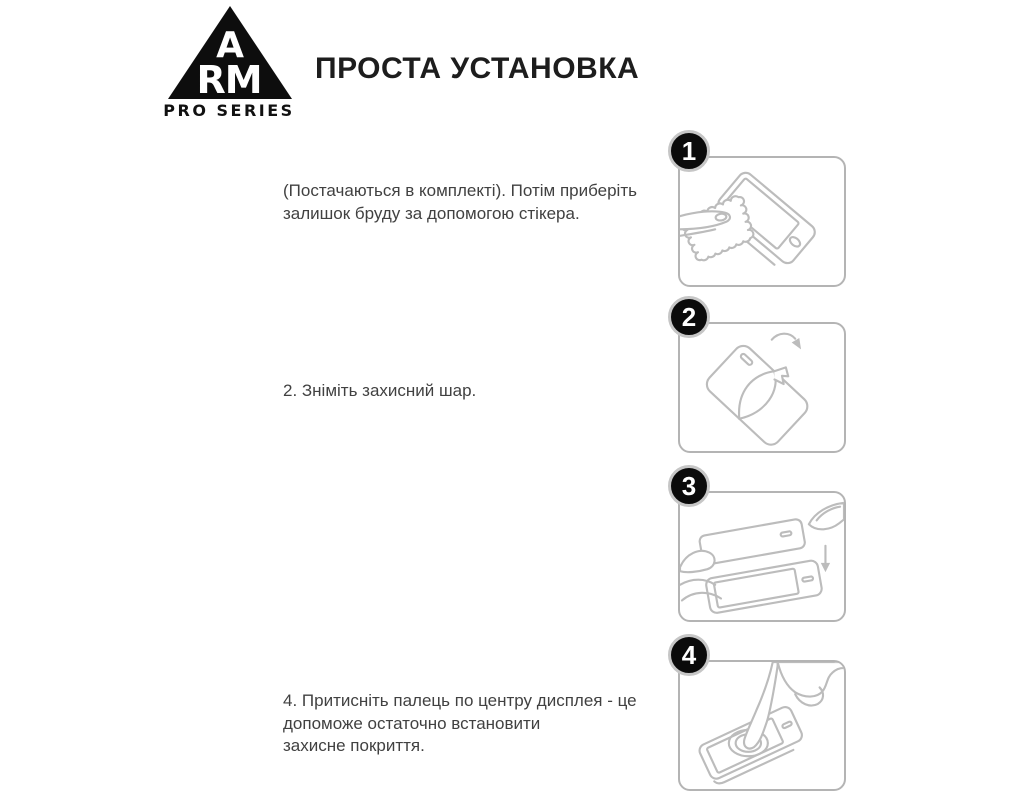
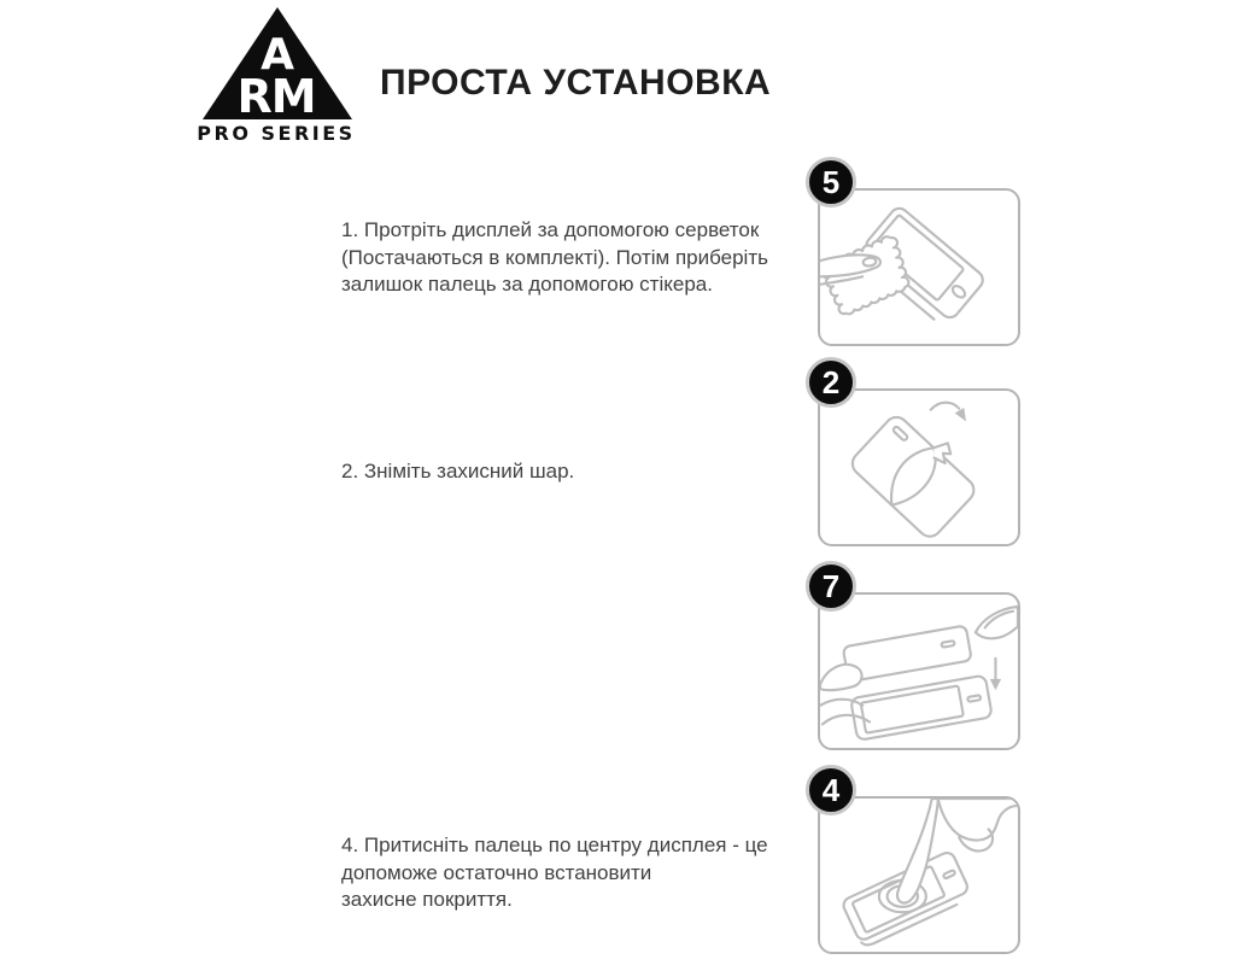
  A
  RM
  PRO SERIES
  ПРОСТА УСТАНОВКА
+ 1. Протріть дисплей за допомогою серветок
  (Постачаються в комплекті). Потім приберіть
- залишок бруду за допомогою стікера.
+ залишок палець за допомогою стікера.
- 1
+ 5
  2. Зніміть захисний шар.
  2
- 3
+ 7
  4. Притисніть палець по центру дисплея - це
  допоможе остаточно встановити
  захисне покриття.
  4
